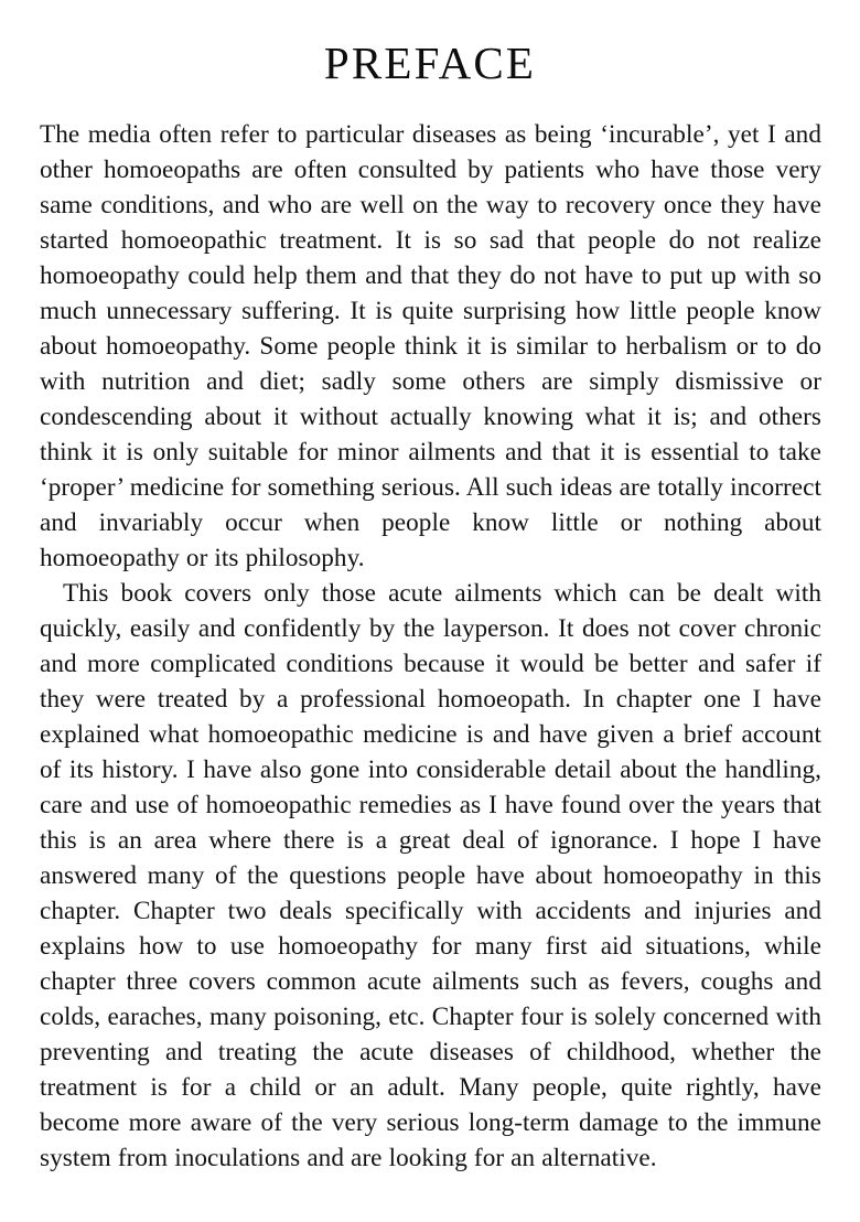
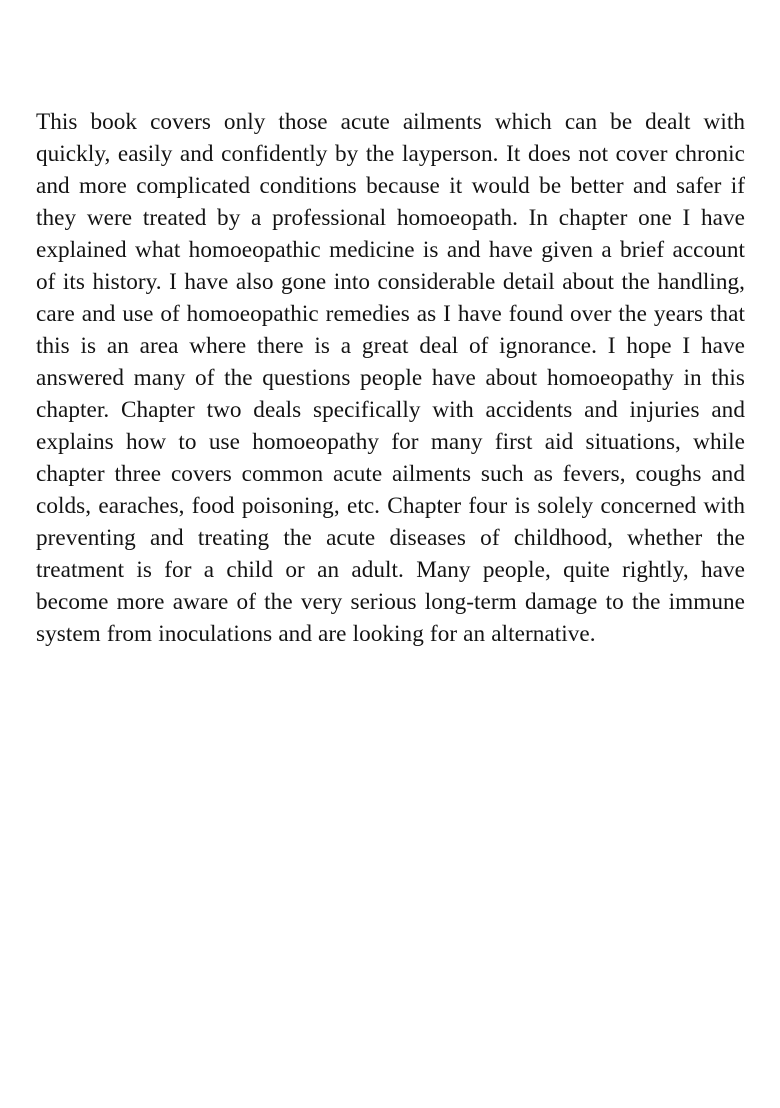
- PREFACE
- The media often refer to particular diseases as being ‘incurable’, yet I and other homoeopaths are often consulted by patients who have those very same conditions, and who are well on the way to recovery once they have started homoeopathic treatment. It is so sad that people do not realize homoeopathy could help them and that they do not have to put up with so much unnecessary suffering. It is quite surprising how little people know about homoeopathy. Some people think it is similar to herbalism or to do with nutrition and diet; sadly some others are simply dismissive or condescending about it without actually knowing what it is; and others think it is only suitable for minor ailments and that it is essential to take ‘proper’ medicine for something serious. All such ideas are totally incorrect and invariably occur when people know little or nothing about homoeopathy or its philosophy.
- This book covers only those acute ailments which can be dealt with quickly, easily and confidently by the layperson. It does not cover chronic and more complicated conditions because it would be better and safer if they were treated by a professional homoeopath. In chapter one I have explained what homoeopathic medicine is and have given a brief account of its history. I have also gone into considerable detail about the handling, care and use of homoeopathic remedies as I have found over the years that this is an area where there is a great deal of ignorance. I hope I have answered many of the questions people have about homoeopathy in this chapter. Chapter two deals specifically with accidents and injuries and explains how to use homoeopathy for many first aid situations, while chapter three covers common acute ailments such as fevers, coughs and colds, earaches, many poisoning, etc. Chapter four is solely concerned with preventing and treating the acute diseases of childhood, whether the treatment is for a child or an adult. Many people, quite rightly, have become more aware of the very serious long-term damage to the immune system from inoculations and are looking for an alternative.
+ This book covers only those acute ailments which can be dealt with quickly, easily and confidently by the layperson. It does not cover chronic and more complicated conditions because it would be better and safer if they were treated by a professional homoeopath. In chapter one I have explained what homoeopathic medicine is and have given a brief account of its history. I have also gone into considerable detail about the handling, care and use of homoeopathic remedies as I have found over the years that this is an area where there is a great deal of ignorance. I hope I have answered many of the questions people have about homoeopathy in this chapter. Chapter two deals specifically with accidents and injuries and explains how to use homoeopathy for many first aid situations, while chapter three covers common acute ailments such as fevers, coughs and colds, earaches, food poisoning, etc. Chapter four is solely concerned with preventing and treating the acute diseases of childhood, whether the treatment is for a child or an adult. Many people, quite rightly, have become more aware of the very serious long-term damage to the immune system from inoculations and are looking for an alternative.
